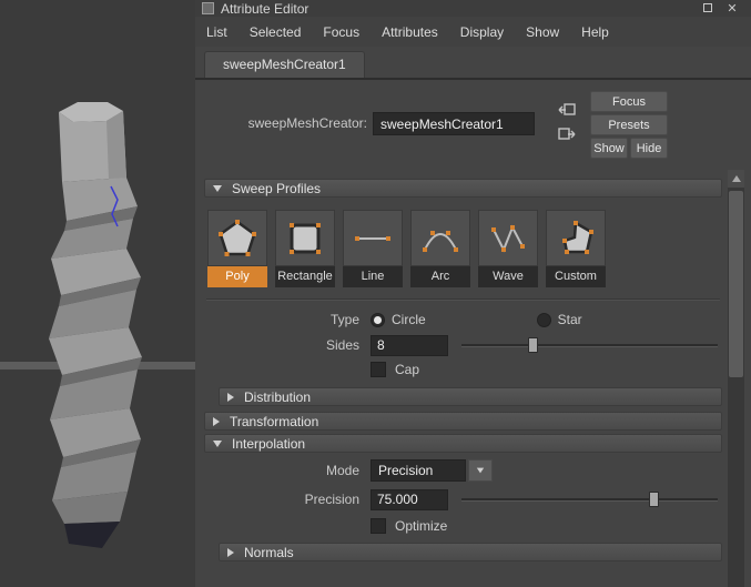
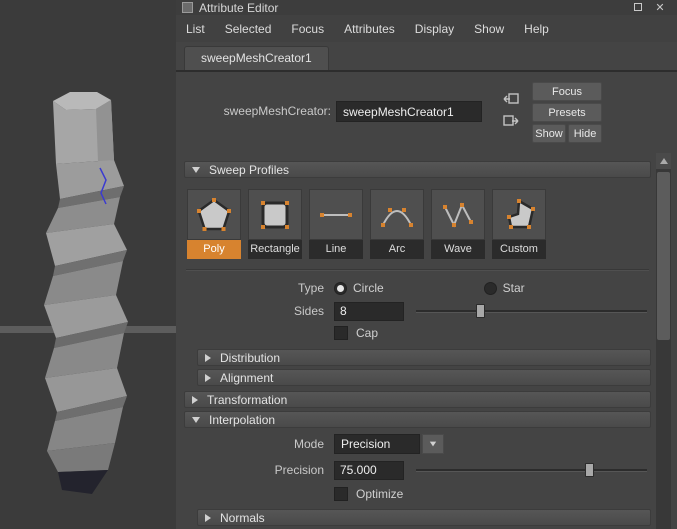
  Attribute Editor
  ✕
  List
  Selected
  Focus
  Attributes
  Display
  Show
  Help
  sweepMeshCreator1
  sweepMeshCreator:
  sweepMeshCreator1
  Focus
  Presets
  Show
  Hide
  Sweep Profiles
  Poly
  Rectangle
  Line
  Arc
  Wave
  Custom
  Type
  Circle
  Star
  Sides
  8
  Cap
  Distribution
+ Alignment
  Transformation
  Interpolation
  Mode
  Precision
  Precision
  75.000
  Optimize
  Normals
